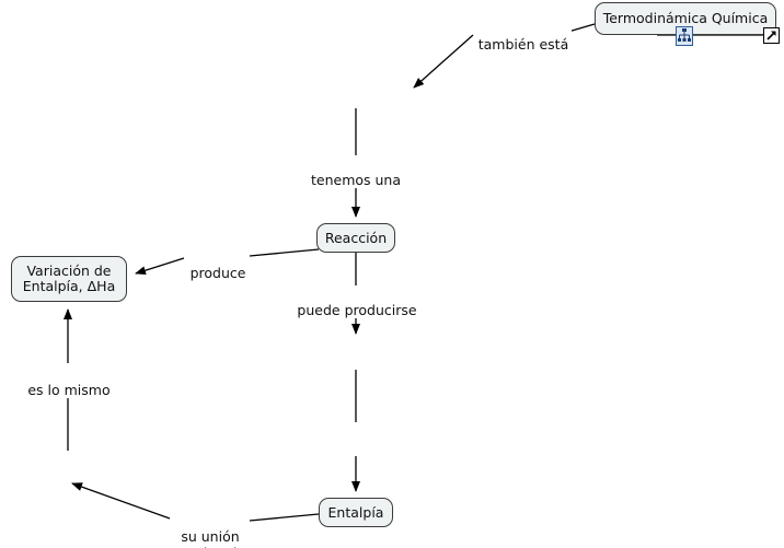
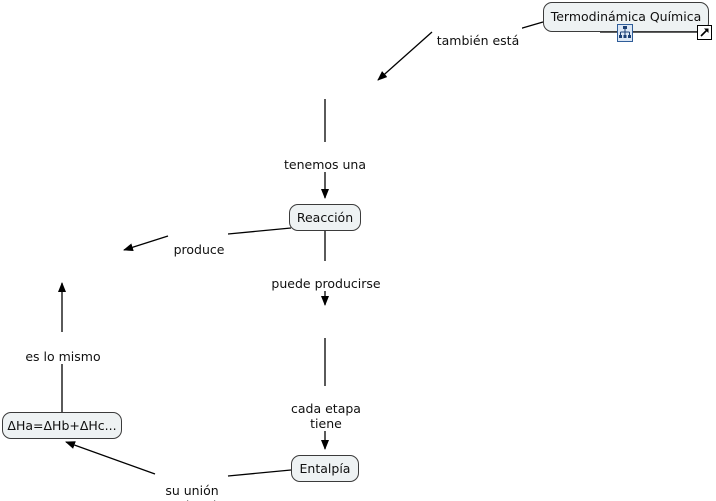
  Termodinámica Química
  Reacción
- Variación de
- Entalpía, ΔHa
  Entalpía
+ ΔHa=ΔHb+ΔHc...
  también está
  tenemos una
  produce
  puede producirse
  es lo mismo
+ cada etapa
+ tiene
  su unión
